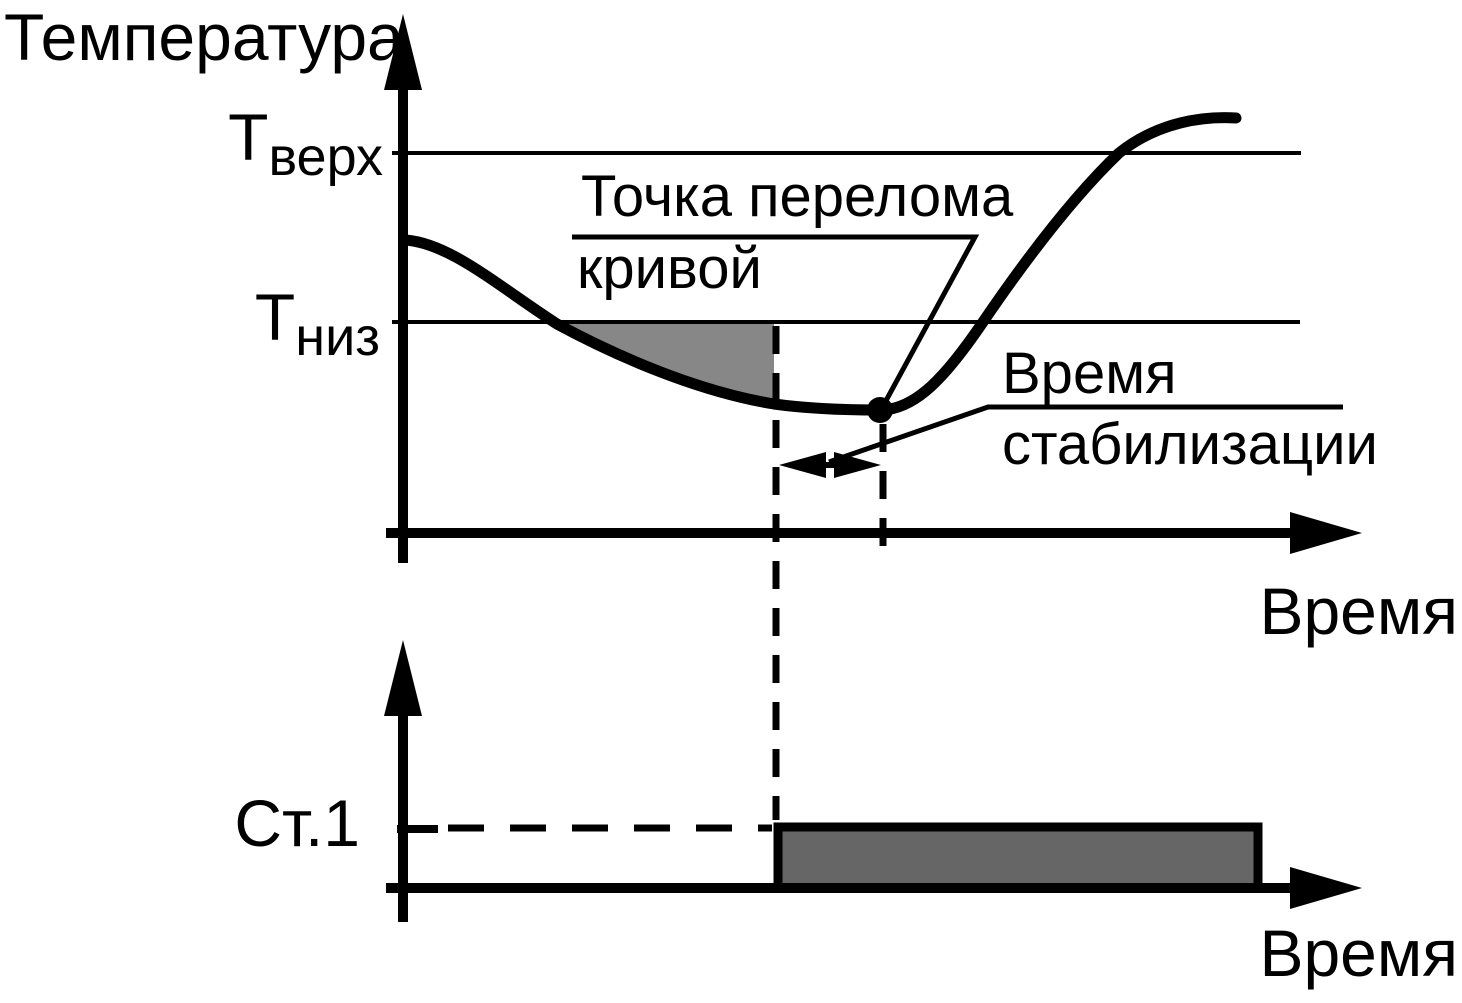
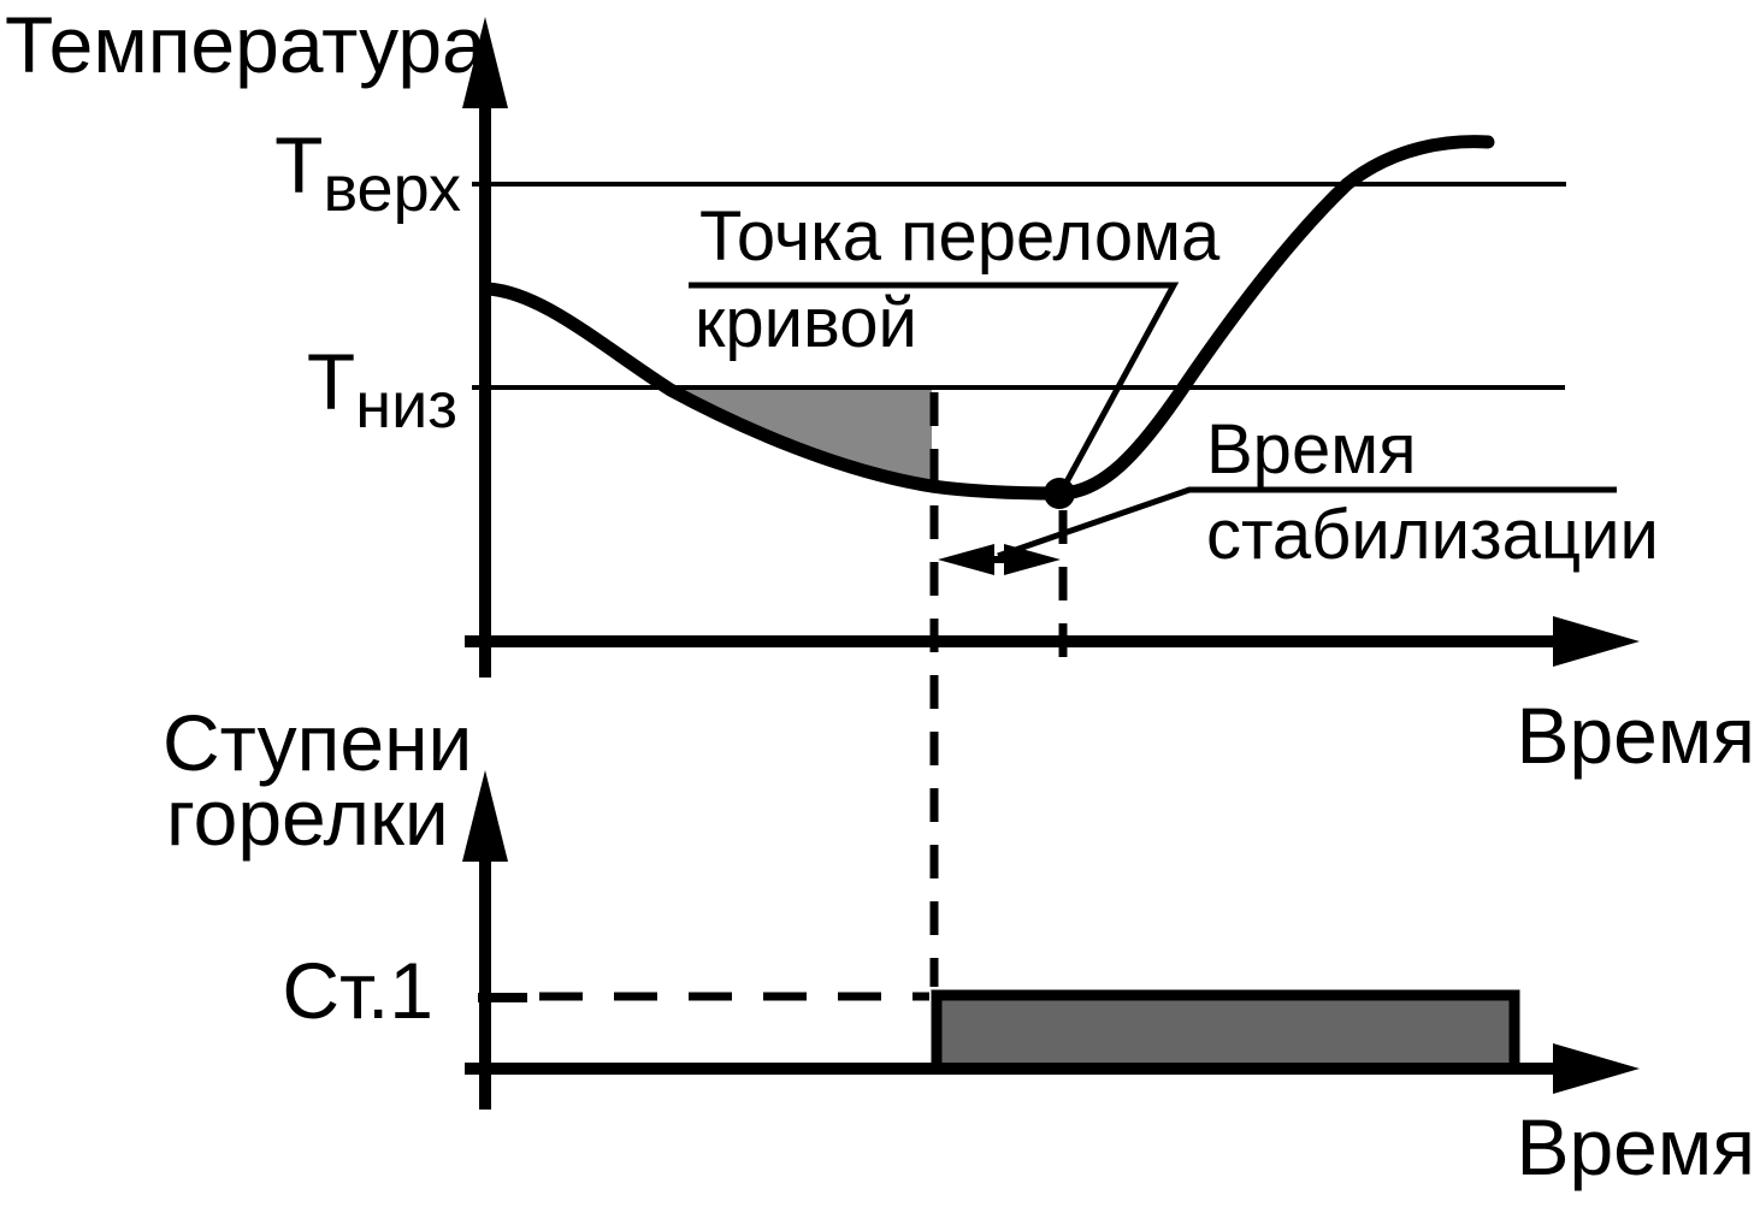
  Температура
  Тверх
  Тниз
  Точка перелома
  кривой
  Время
  стабилизации
  Время
+ Ступени
+ горелки
  Ст.1
  Время
